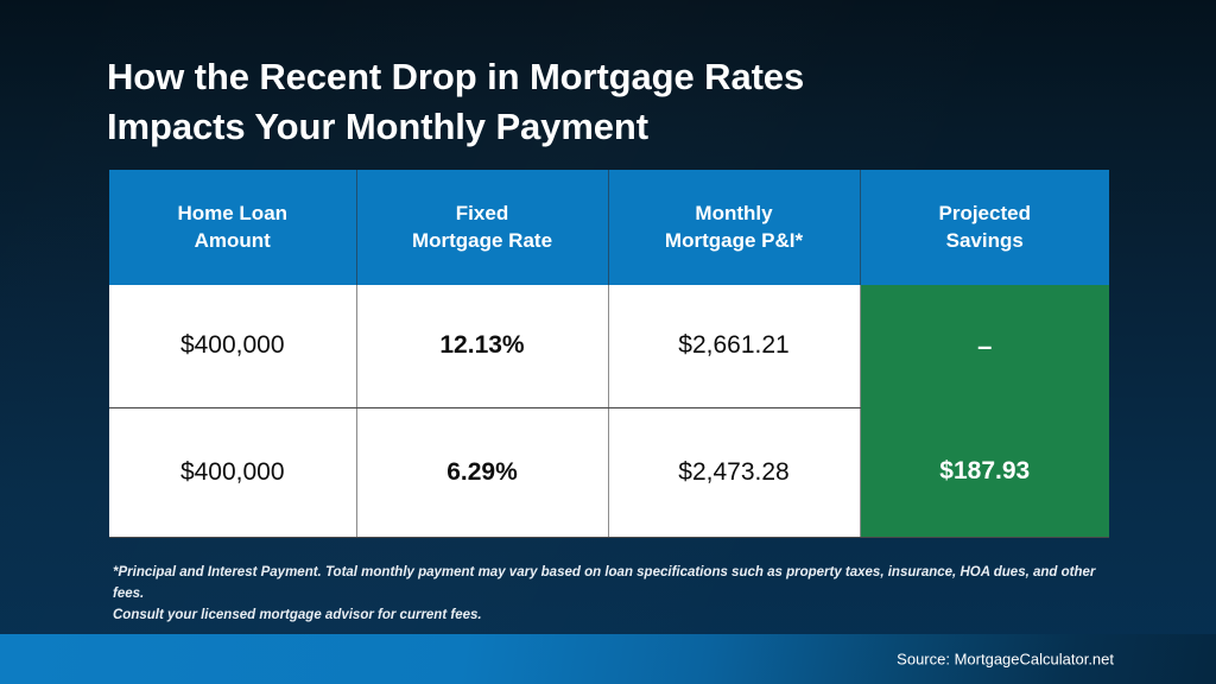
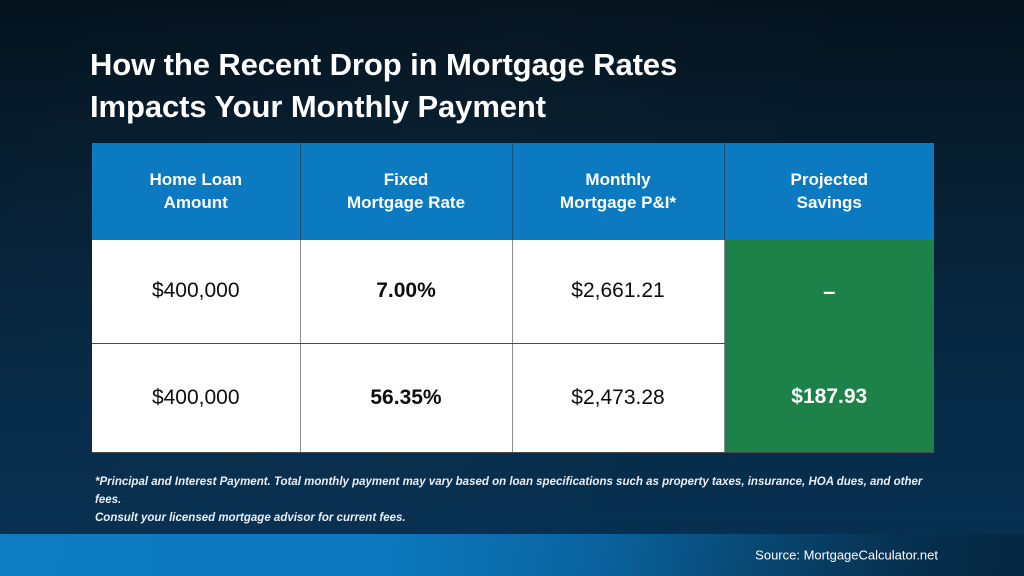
  How the Recent Drop in Mortgage Rates
  Impacts Your Monthly Payment
  Home Loan Amount	Fixed Mortgage Rate	Monthly Mortgage P&I*	Projected Savings
- $400,000	12.13%	$2,661.21	–
+ $400,000	7.00%	$2,661.21	–
- $400,000	6.29%	$2,473.28	$187.93
+ $400,000	56.35%	$2,473.28	$187.93
  *Principal and Interest Payment. Total monthly payment may vary based on loan specifications such as property taxes, insurance, HOA dues, and other fees.
  Consult your licensed mortgage advisor for current fees.
  Source: MortgageCalculator.net
